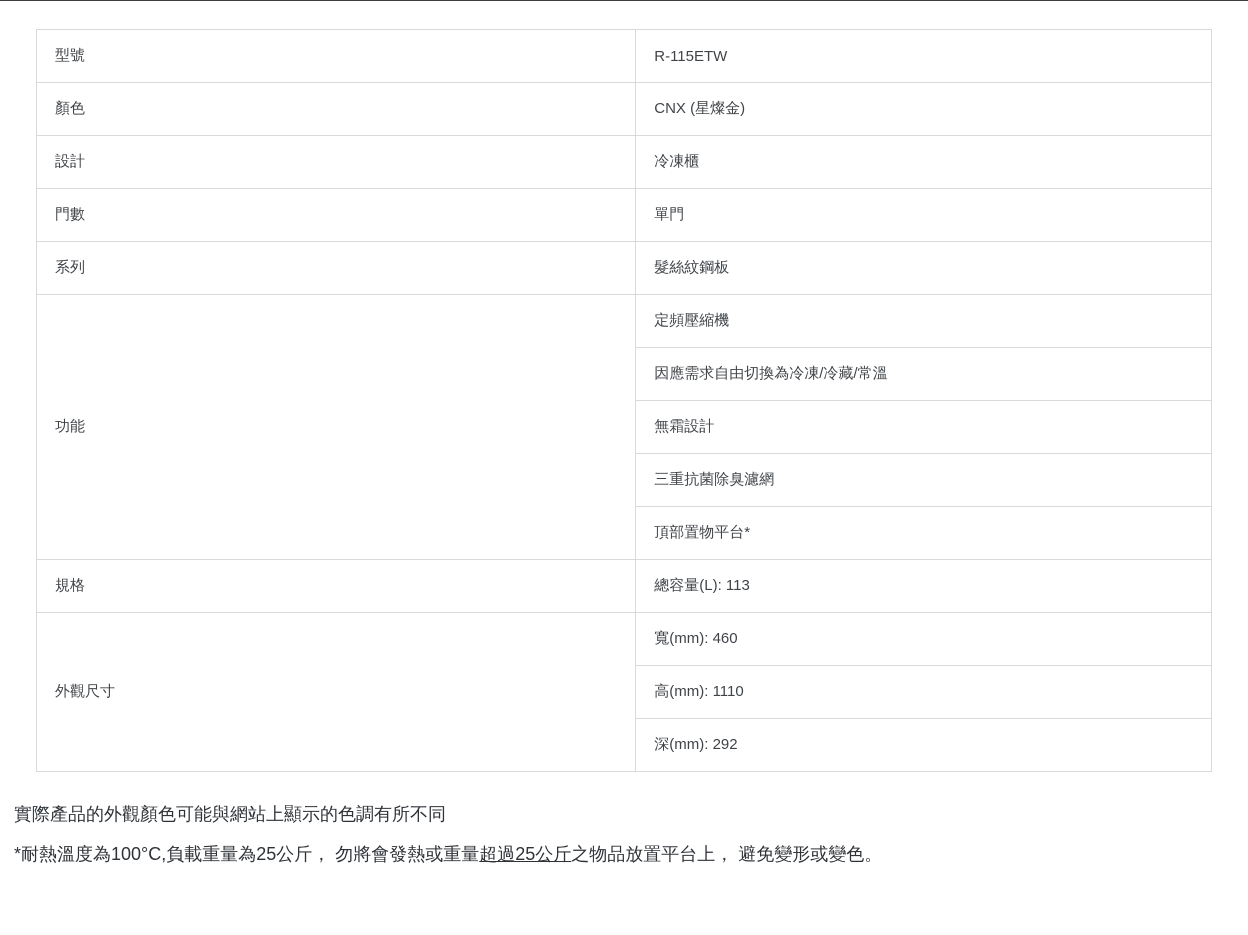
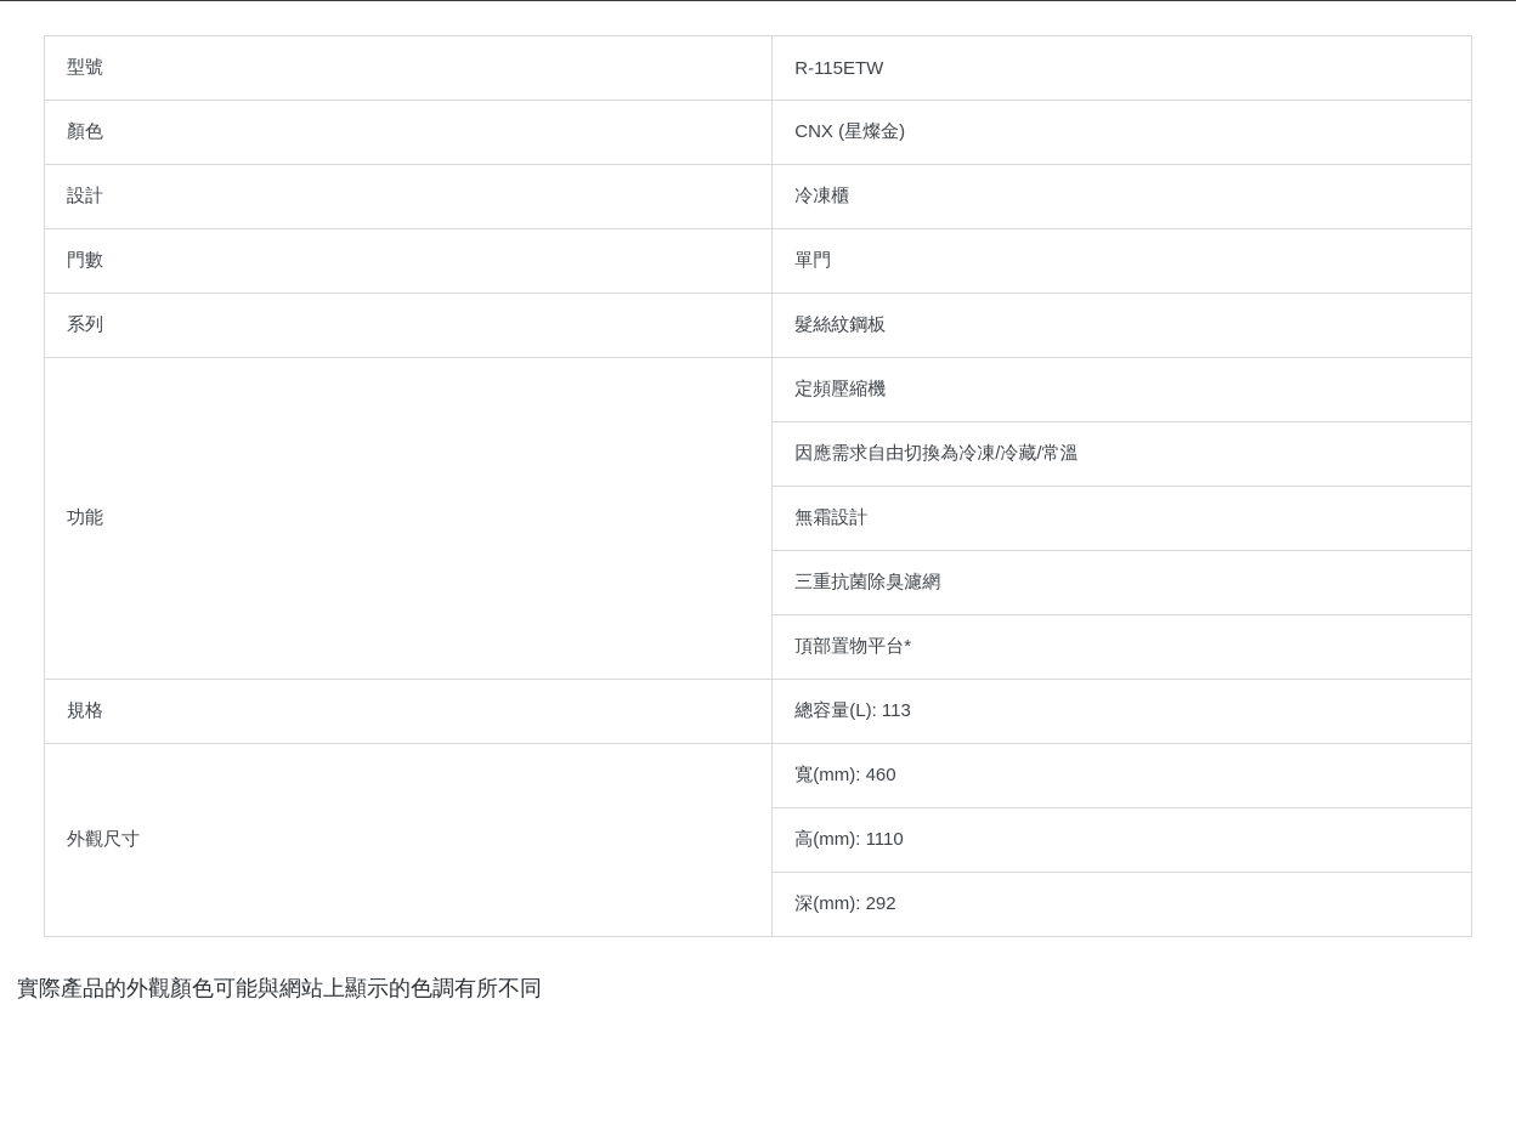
  型號	R-115ETW
  顏色	CNX (星燦金)
  設計	冷凍櫃
  門數	單門
  系列	髮絲紋鋼板
  功能	定頻壓縮機
  因應需求自由切換為冷凍/冷藏/常溫
  無霜設計
  三重抗菌除臭濾網
  頂部置物平台*
  規格	總容量(L): 113
  外觀尺寸	寬(mm): 460
  高(mm): 1110
  深(mm): 292
  實際產品的外觀顏色可能與網站上顯示的色調有所不同
- *耐熱溫度為100°C,負載重量為25公斤， 勿將會發熱或重量超過25公斤之物品放置平台上， 避免變形或變色。
